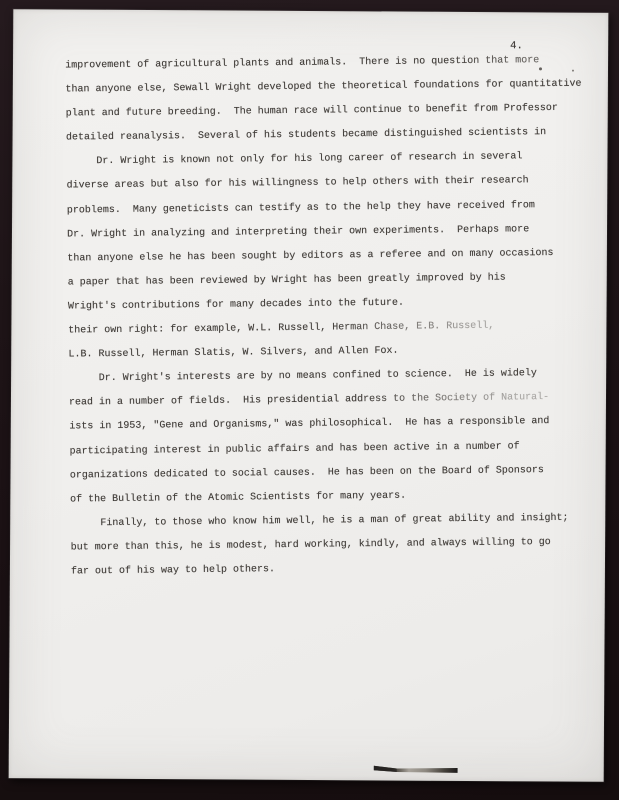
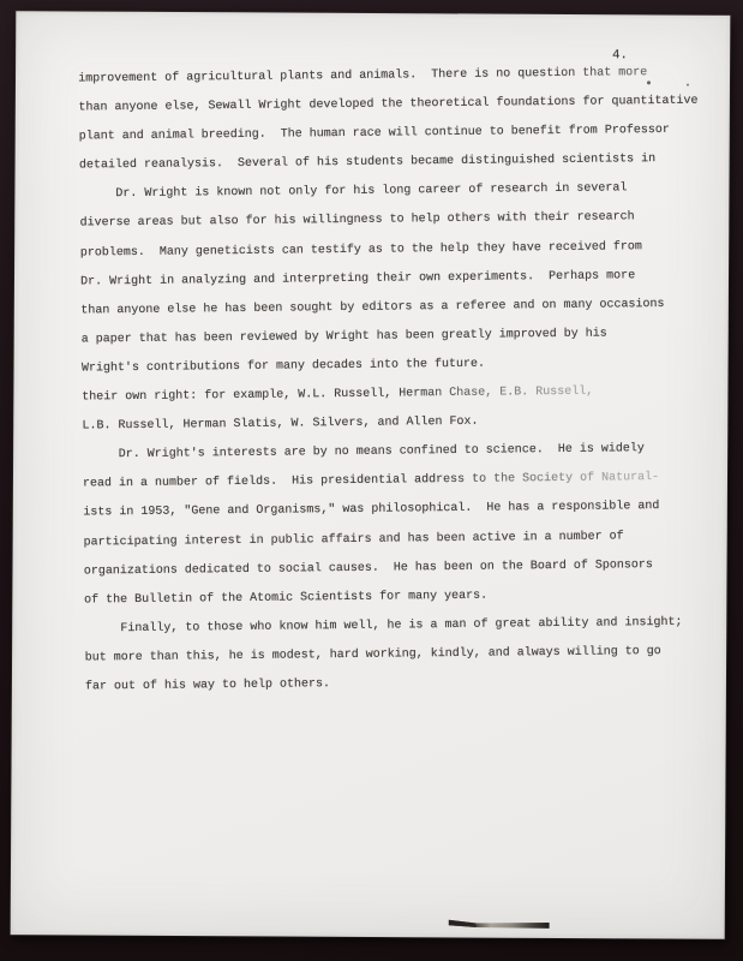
  4.
  improvement of agricultural plants and animals. There is no question that more
  than anyone else, Sewall Wright developed the theoretical foundations for quantitative
- plant and future breeding. The human race will continue to benefit from Professor
+ plant and animal breeding. The human race will continue to benefit from Professor
  detailed reanalysis. Several of his students became distinguished scientists in
  Dr. Wright is known not only for his long career of research in several
  diverse areas but also for his willingness to help others with their research
  problems. Many geneticists can testify as to the help they have received from
  Dr. Wright in analyzing and interpreting their own experiments. Perhaps more
  than anyone else he has been sought by editors as a referee and on many occasions
  a paper that has been reviewed by Wright has been greatly improved by his
  Wright's contributions for many decades into the future.
  their own right: for example, W.L. Russell, Herman Chase, E.B. Russell,
  L.B. Russell, Herman Slatis, W. Silvers, and Allen Fox.
  Dr. Wright's interests are by no means confined to science. He is widely
  read in a number of fields. His presidential address to the Society of Natural-
  ists in 1953, "Gene and Organisms," was philosophical. He has a responsible and
  participating interest in public affairs and has been active in a number of
  organizations dedicated to social causes. He has been on the Board of Sponsors
  of the Bulletin of the Atomic Scientists for many years.
  Finally, to those who know him well, he is a man of great ability and insight;
  but more than this, he is modest, hard working, kindly, and always willing to go
  far out of his way to help others.
